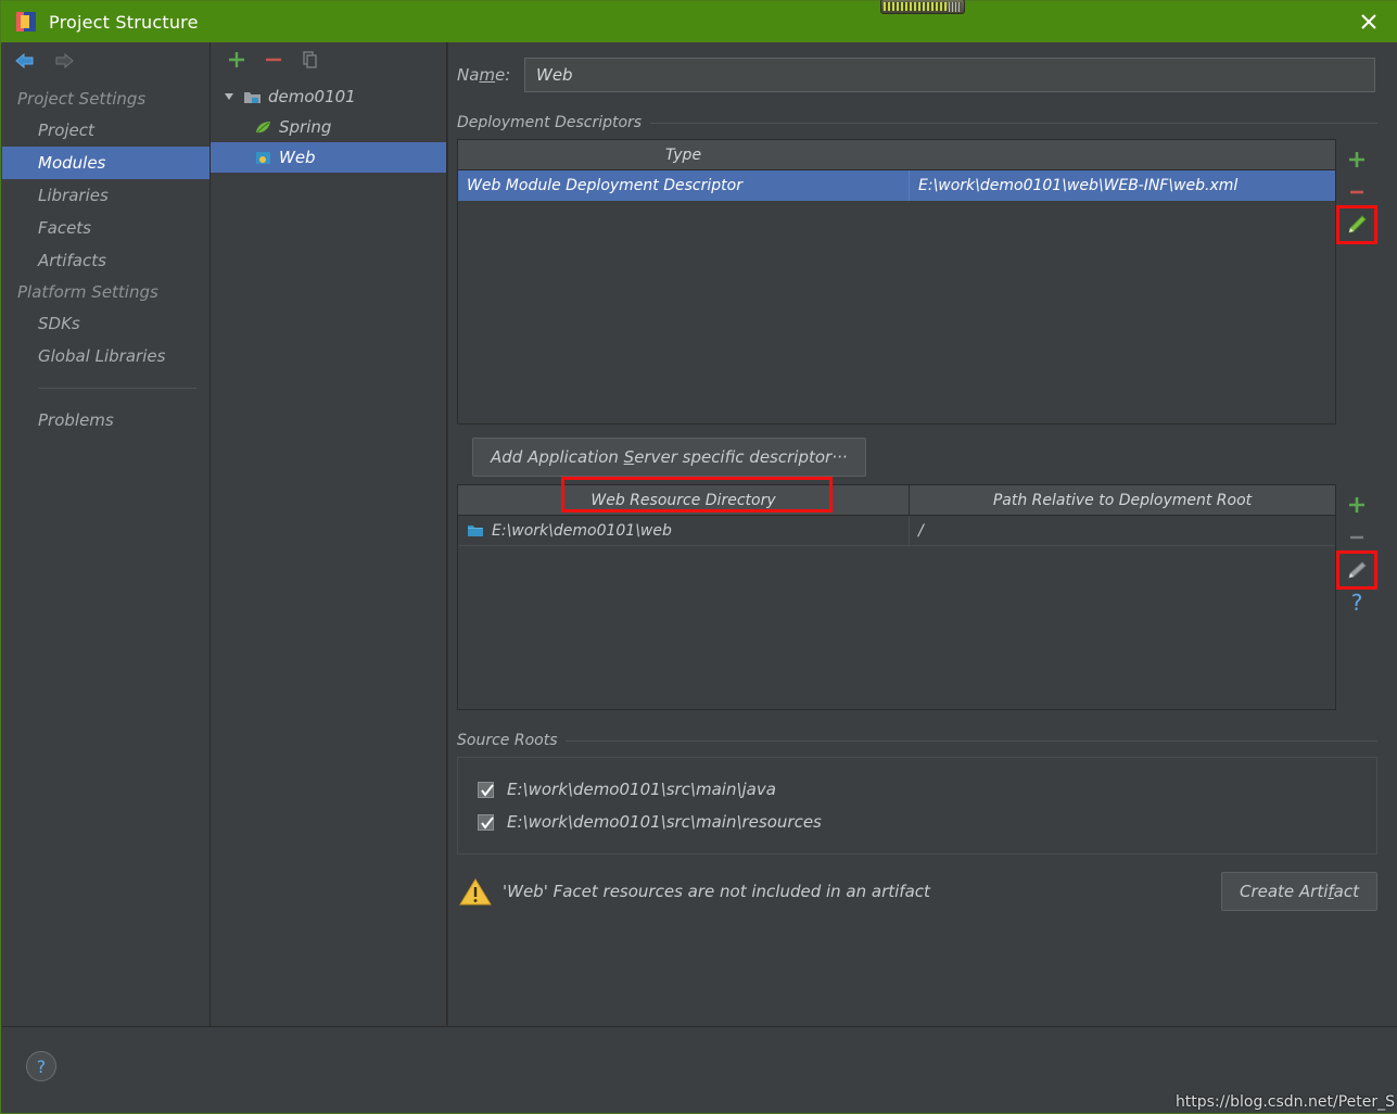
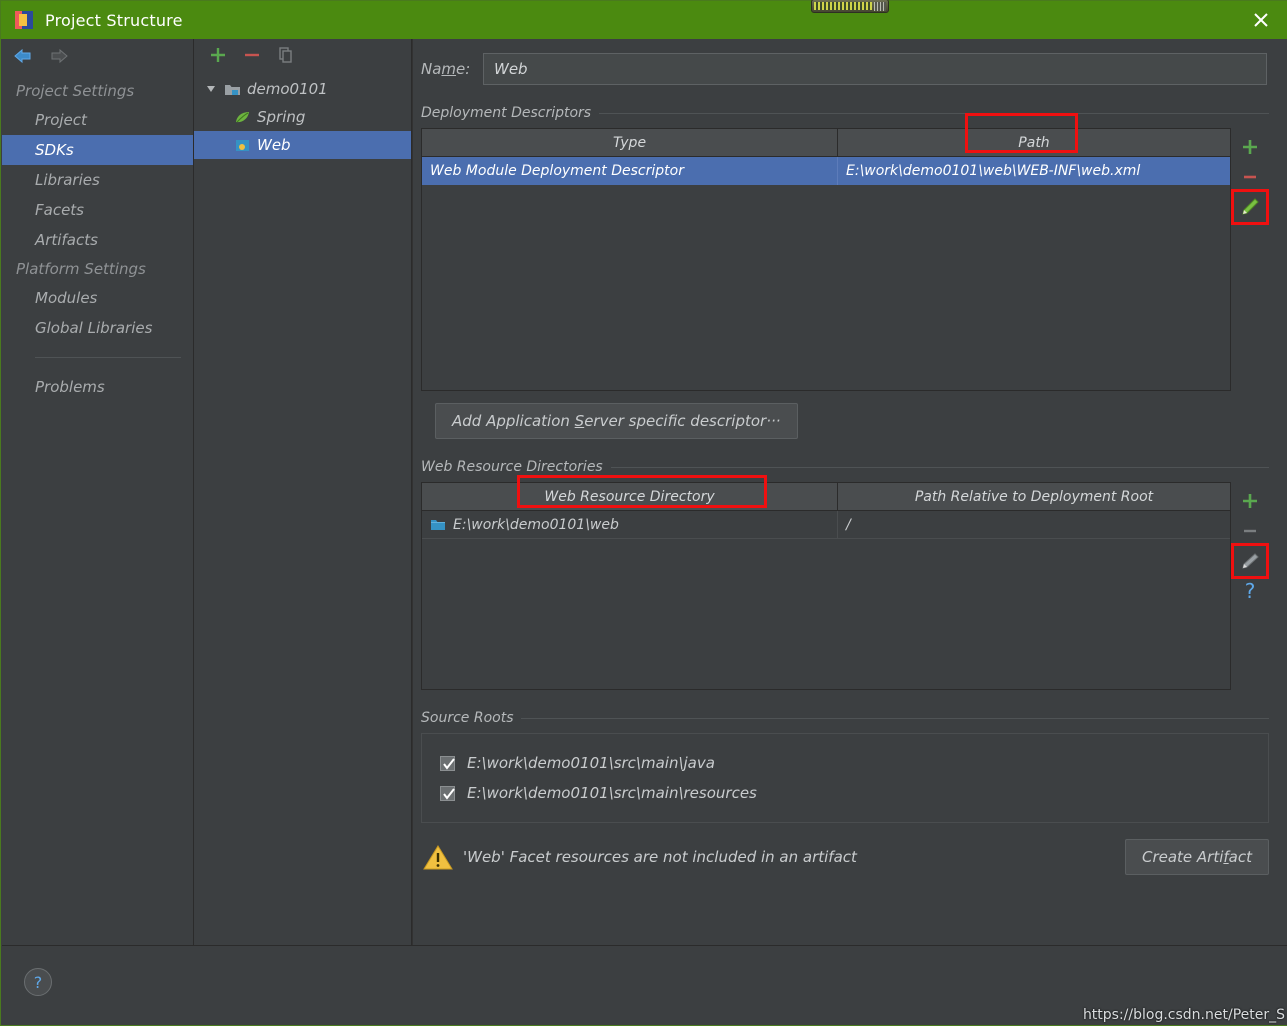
  Project Structure
  Project Settings
  Project
- Modules
+ SDKs
  Libraries
  Facets
  Artifacts
  Platform Settings
- SDKs
+ Modules
  Global Libraries
  Problems
  demo0101
  Spring
  Web
  Name:
  Web
  Deployment Descriptors
  Type
+ Path
  Web Module Deployment Descriptor
  E:\work\demo0101\web\WEB-INF\web.xml
  Add Application Server specific descriptor···
+ Web Resource Directories
  Web Resource Directory
  Path Relative to Deployment Root
  E:\work\demo0101\web
  /
  ?
  Source Roots
  E:\work\demo0101\src\main\java
  E:\work\demo0101\src\main\resources
  'Web' Facet resources are not included in an artifact
  Create Artifact
  ?
  https://blog.csdn.net/Peter_S
